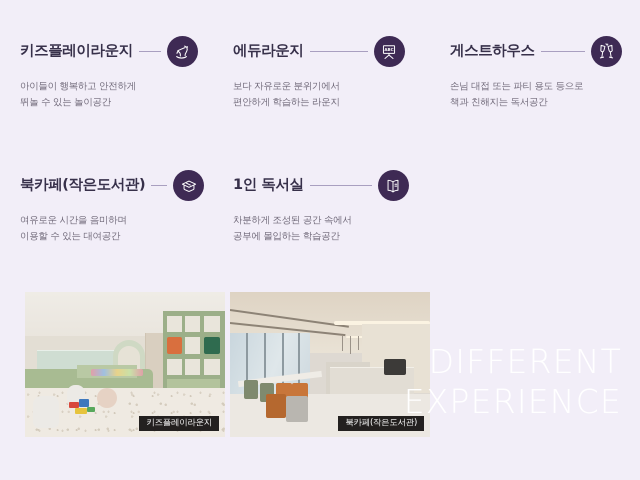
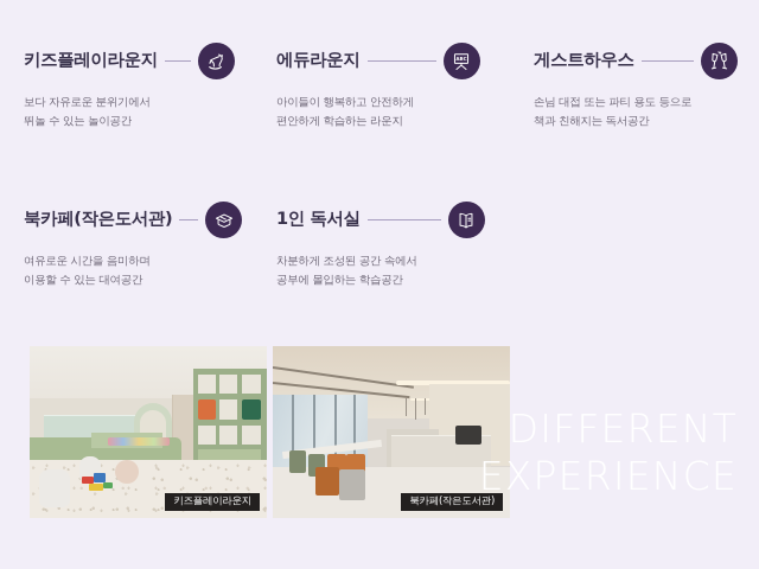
  키즈플레이라운지
- 아이들이 행복하고 안전하게
+ 보다 자유로운 분위기에서
  뛰놀 수 있는 놀이공간
  에듀라운지
- 보다 자유로운 분위기에서
+ 아이들이 행복하고 안전하게
  편안하게 학습하는 라운지
  게스트하우스
  손님 대접 또는 파티 용도 등으로
  책과 친해지는 독서공간
  북카페(작은도서관)
  여유로운 시간을 음미하며
  이용할 수 있는 대여공간
  1인 독서실
  차분하게 조성된 공간 속에서
  공부에 몰입하는 학습공간
  키즈플레이라운지
  북카페(작은도서관)
  DIFFERENT
  EXPERIENCE
